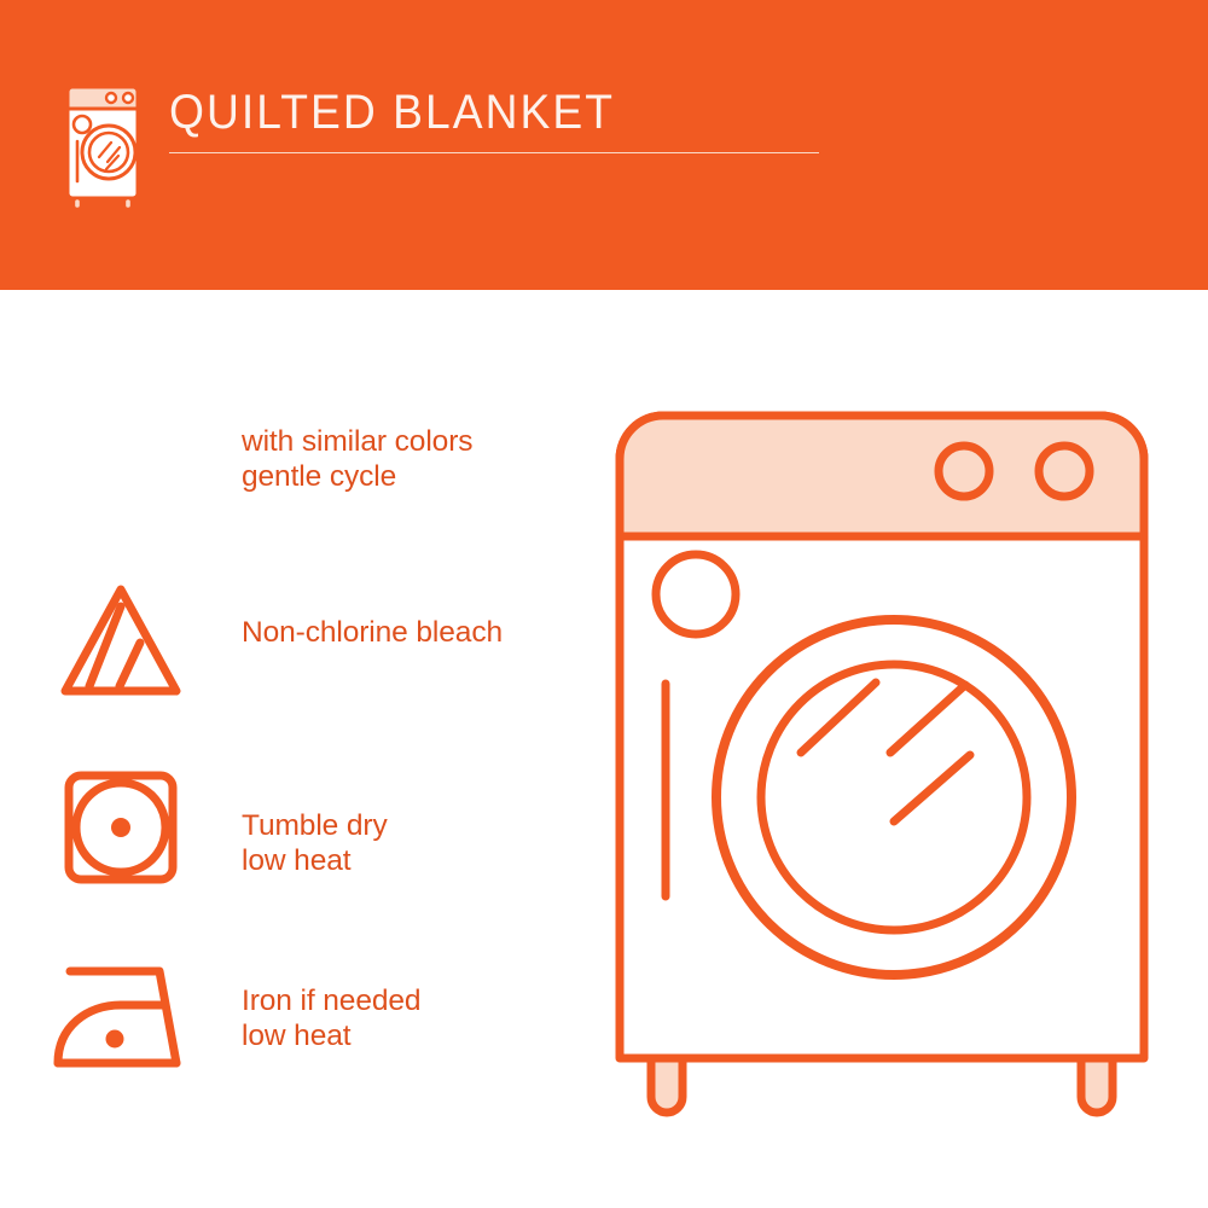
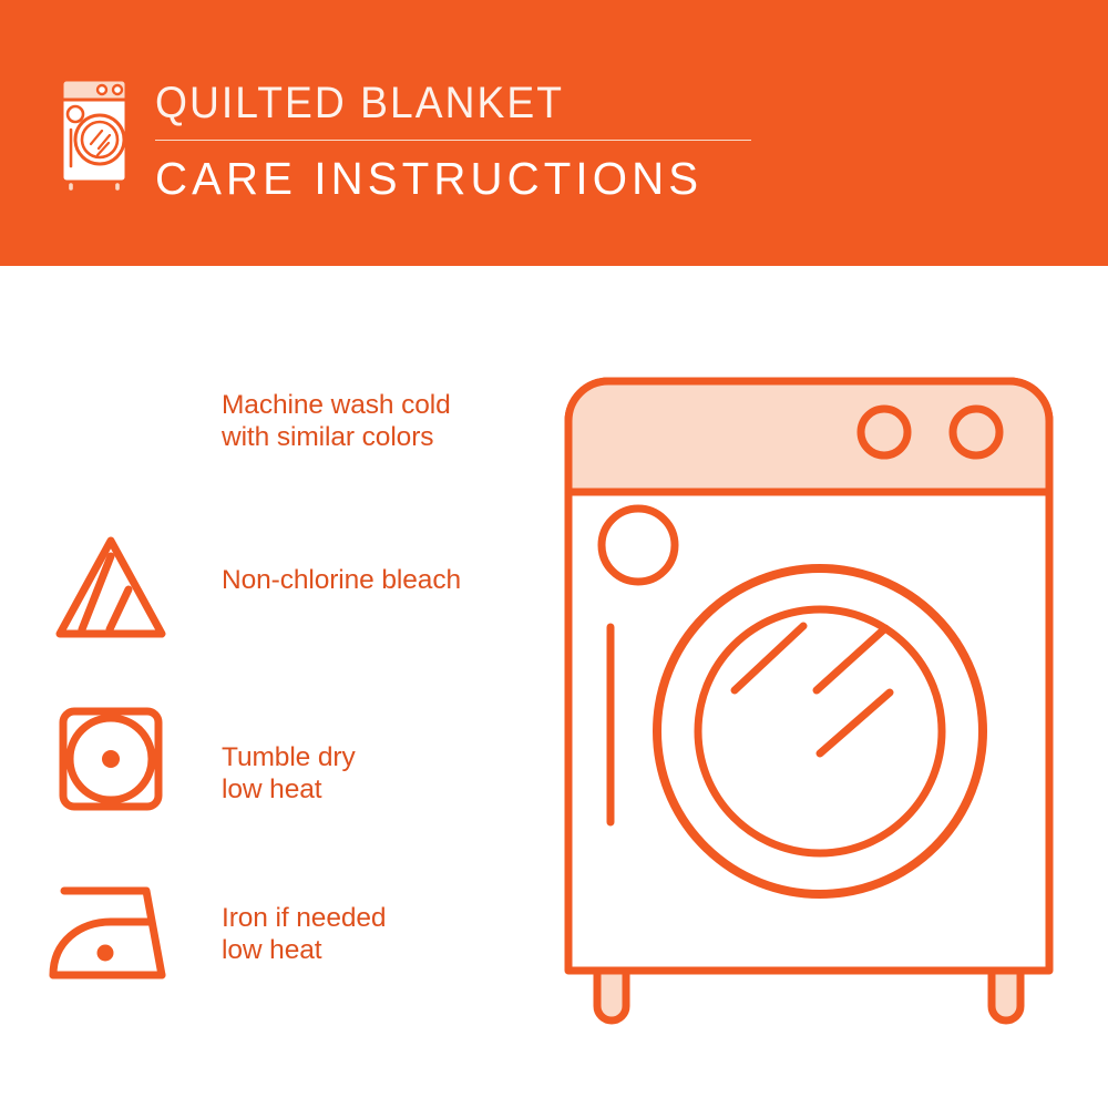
  QUILTED BLANKET
+ CARE INSTRUCTIONS
+ Machine wash cold
  with similar colors
- gentle cycle
  Non-chlorine bleach
  Tumble dry
  low heat
  Iron if needed
  low heat
